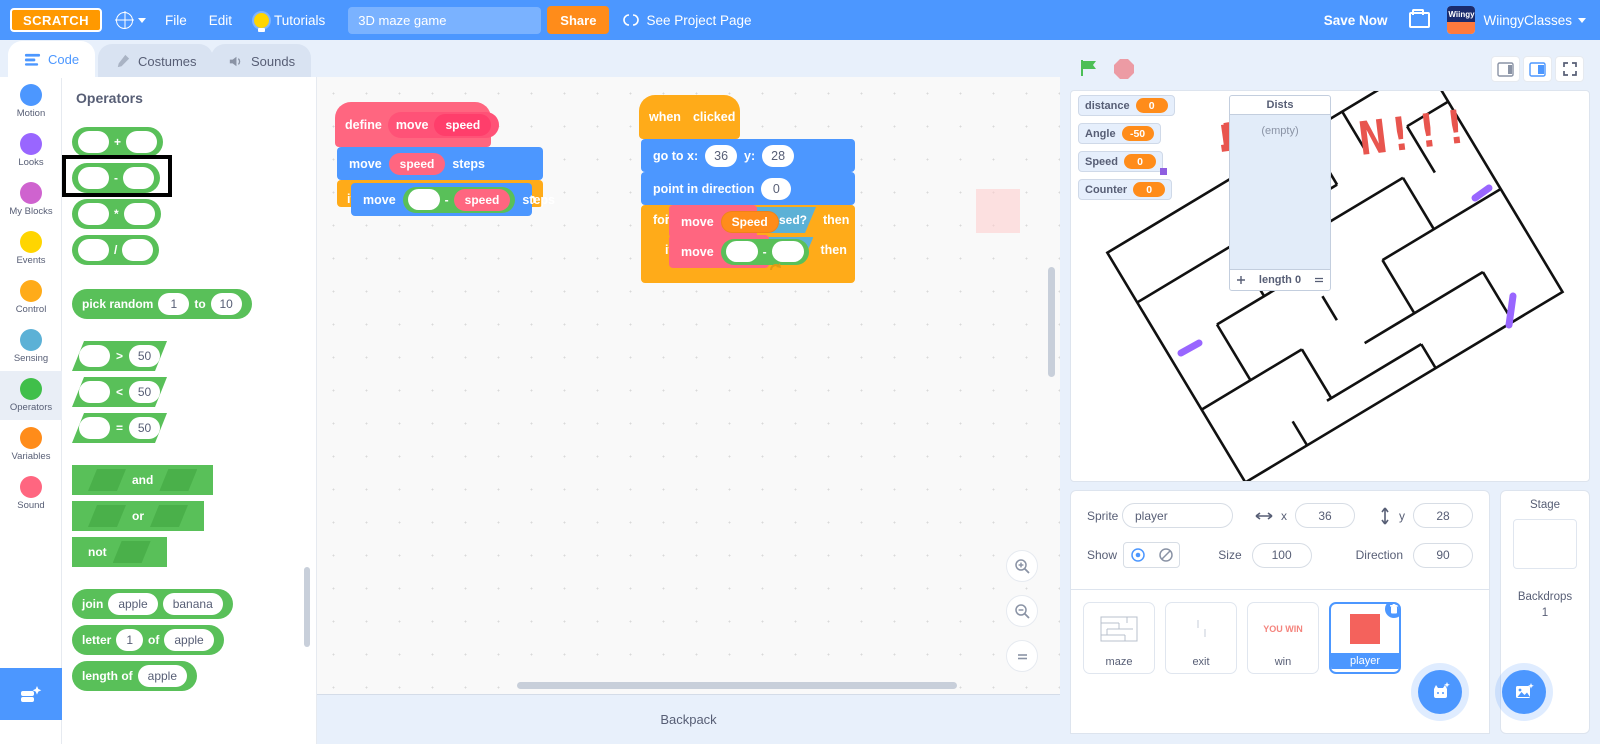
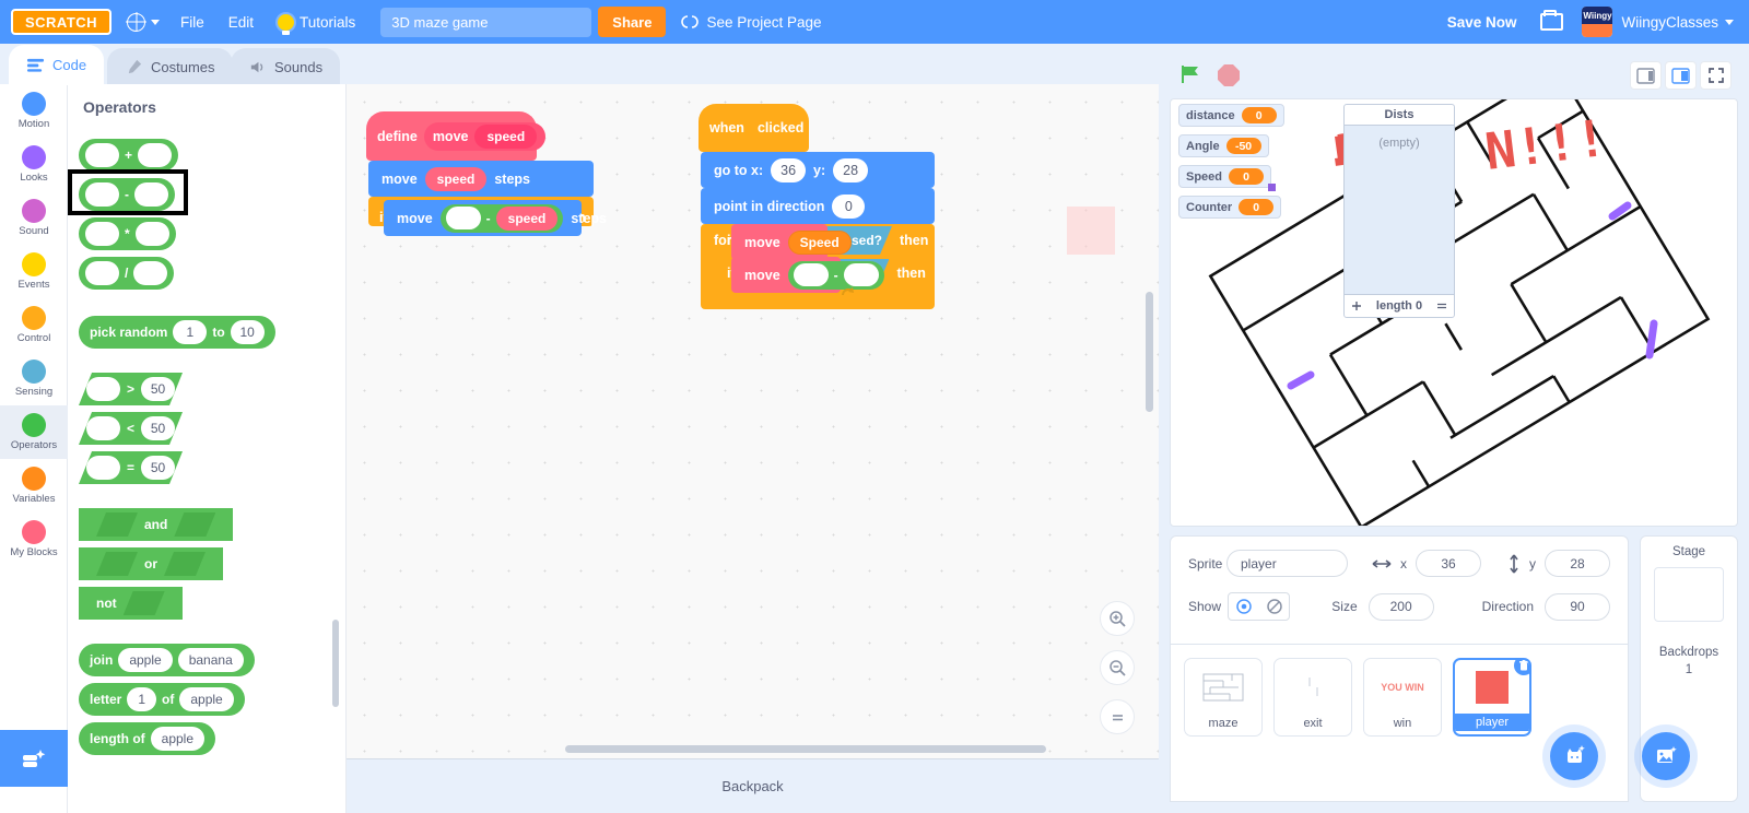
  SCRATCH
  File
  Edit
  Tutorials
  3D maze game
  Share
  See Project Page
  Save Now
  Wiingy
  WiingyClasses
  Code
  Costumes
  Sounds
  Motion
  Looks
- My Blocks
+ Sound
  Events
  Control
  Sensing
  Operators
  Variables
- Sound
+ My Blocks
  Operators
  +
  -
  *
  /
  pick random
  1
  to
  10
  >
  50
  <
  50
  =
  50
  and
  or
  not
  join
  apple
  banana
  letter
  1
  of
  apple
  length of
  apple
  define
  move
  speed
  move
  speed
  steps
  move
  -
  speed
  steps
  when
  clicked
  go to x:
  36
  y:
  28
  point in direction
  0
  then
  move
  Speed
  then
  move
  -
  Backpack
  distance
  0
  Angle
  -50
  Speed
  0
  Counter
  0
  Dists
  (empty)
  length 0
  Sprite
  player
  x
  36
  y
  28
  Show
  Size
- 100
+ 200
  Direction
  90
  maze
  exit
  YOU WIN
  win
  player
  Stage
  Backdrops
  1
